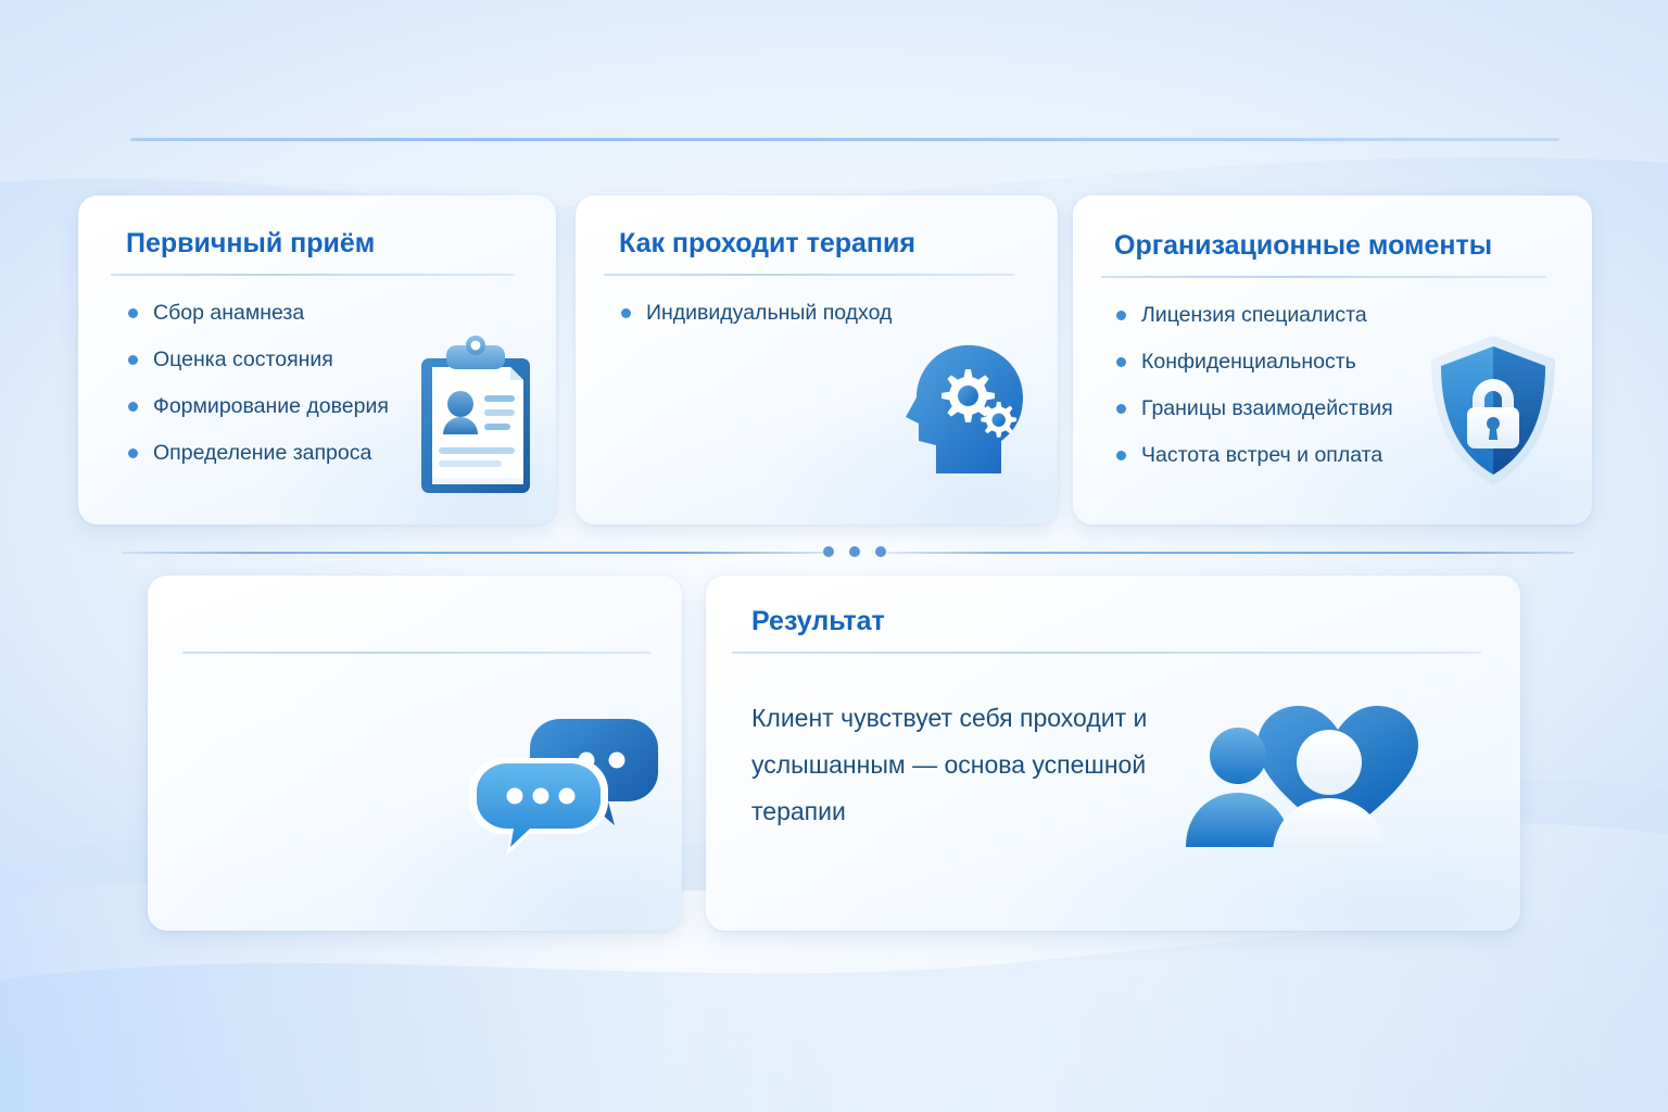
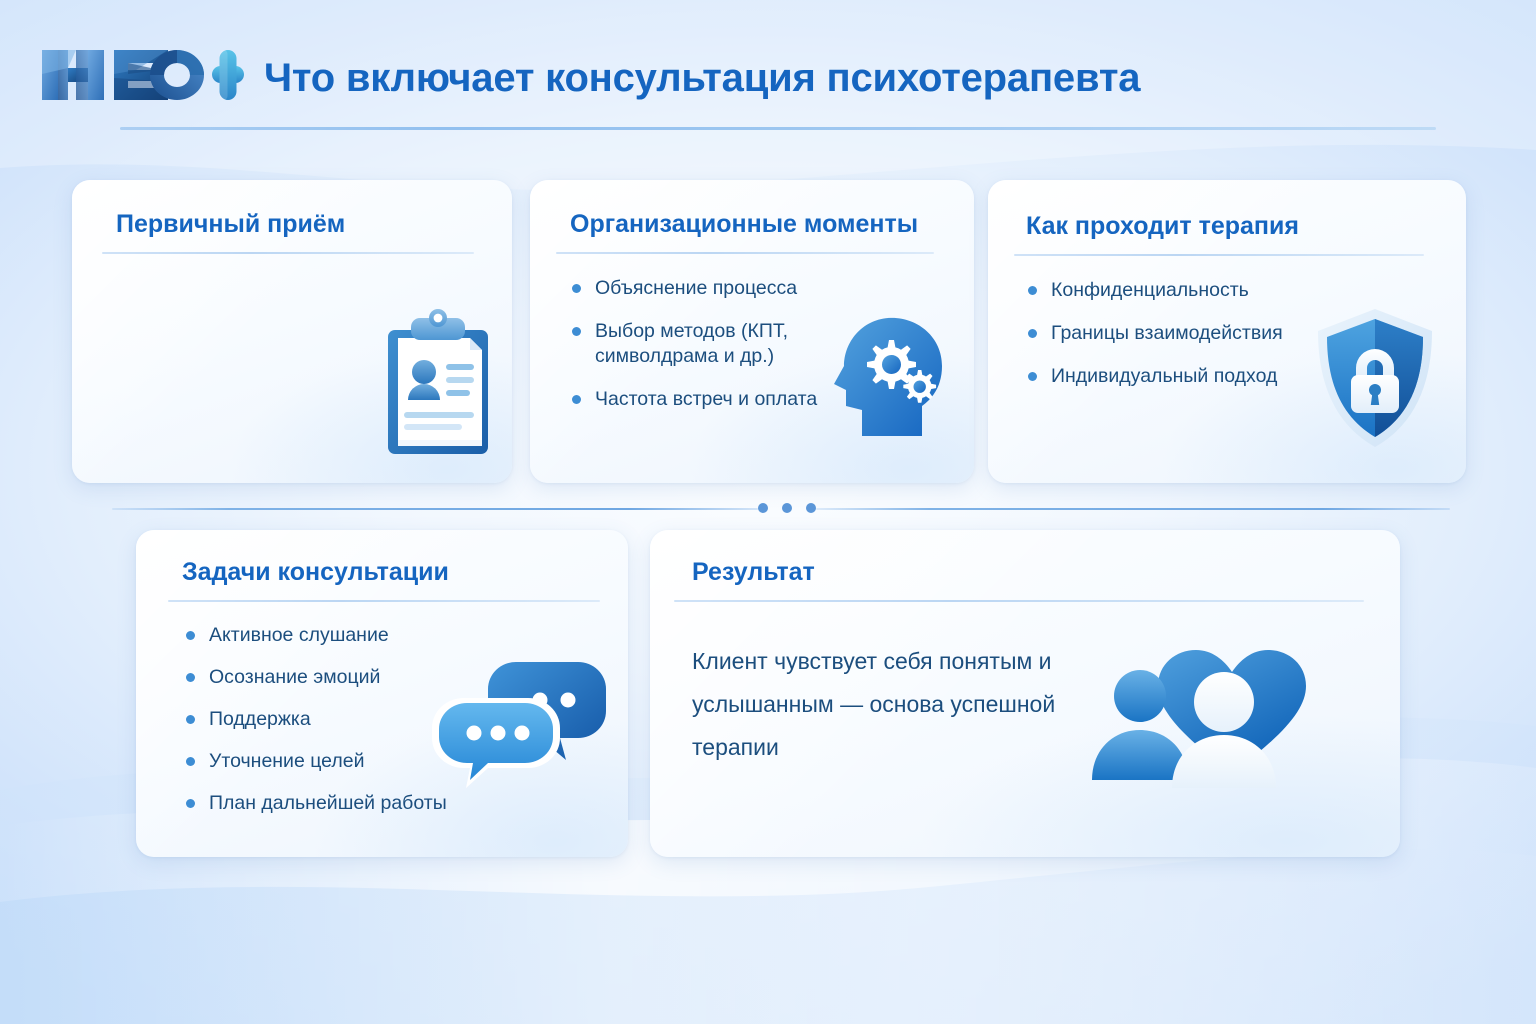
+ Что включает консультация психотерапевта
  Первичный приём
- Сбор анамнеза
- Оценка состояния
- Формирование доверия
- Определение запроса
- Как проходит терапия
+ Организационные моменты
+ Объяснение процесса
+ Выбор методов (КПТ, символдрама и др.)
- Индивидуальный подход
+ Частота встреч и оплата
- Организационные моменты
+ Как проходит терапия
- Лицензия специалиста
  Конфиденциальность
  Границы взаимодействия
- Частота встреч и оплата
+ Индивидуальный подход
+ Задачи консультации
+ Активное слушание
+ Осознание эмоций
+ Поддержка
+ Уточнение целей
+ План дальнейшей работы
  Результат
- Клиент чувствует себя проходит и услышанным — основа успешной терапии
+ Клиент чувствует себя понятым и услышанным — основа успешной терапии
